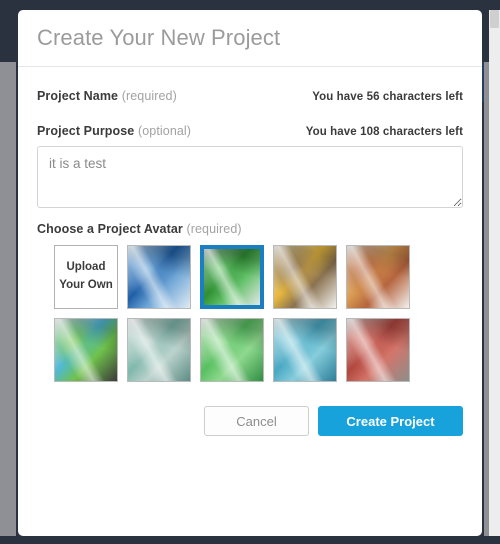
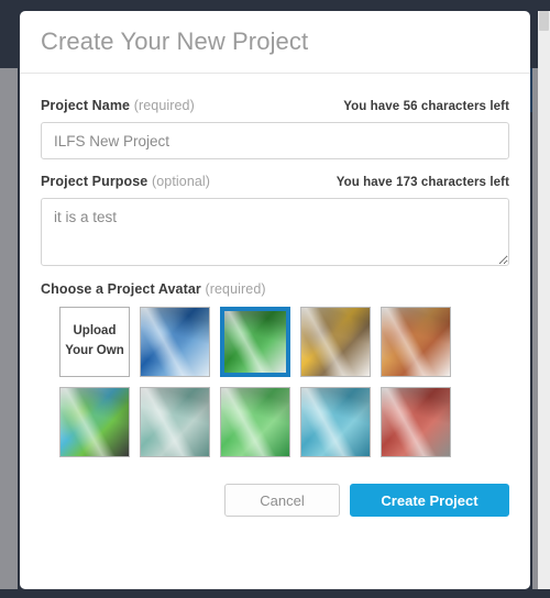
  Create Your New Project
  Project Name (required)
  You have 56 characters left
+ ILFS New Project
  Project Purpose (optional)
- You have 108 characters left
+ You have 173 characters left
  it is a test
  Choose a Project Avatar (required)
  Upload
  Your Own
  Cancel
  Create Project
